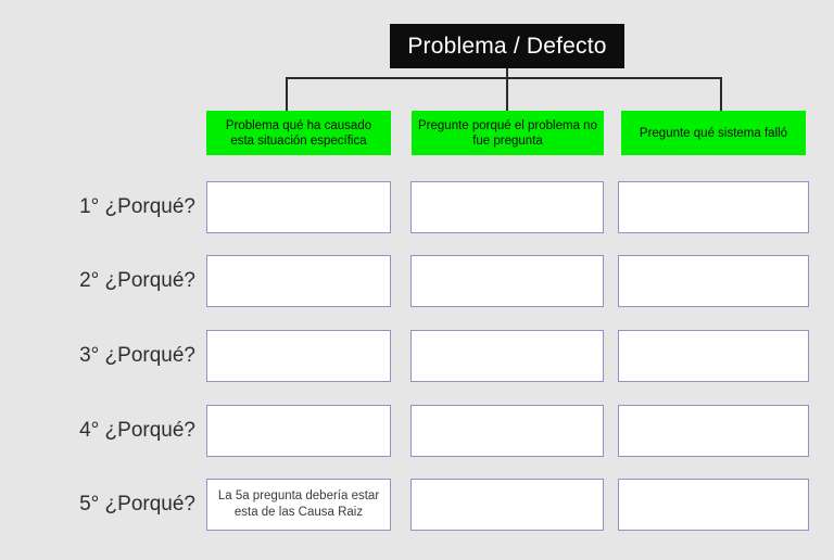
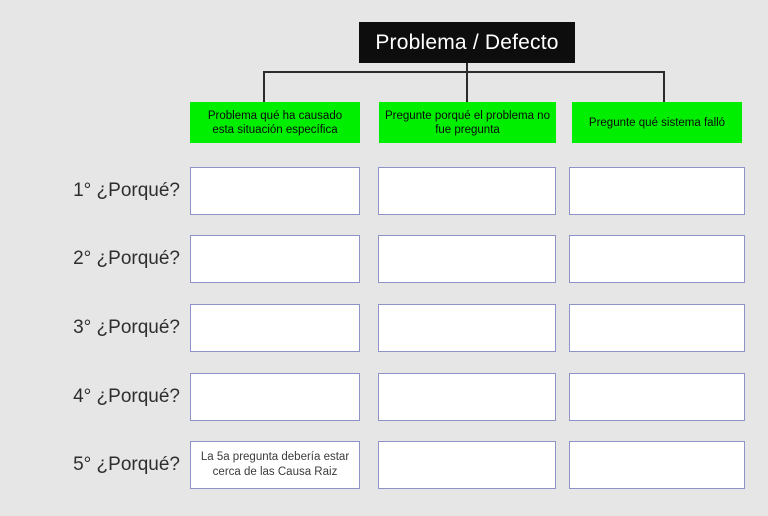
  Problema / Defecto
  Problema qué ha causado esta situación específica
  Pregunte porqué el problema no fue pregunta
  Pregunte qué sistema falló
  1° ¿Porqué?
  2° ¿Porqué?
  3° ¿Porqué?
  4° ¿Porqué?
  5° ¿Porqué?
- La 5a pregunta debería estar esta de las Causa Raiz
+ La 5a pregunta debería estar cerca de las Causa Raiz
